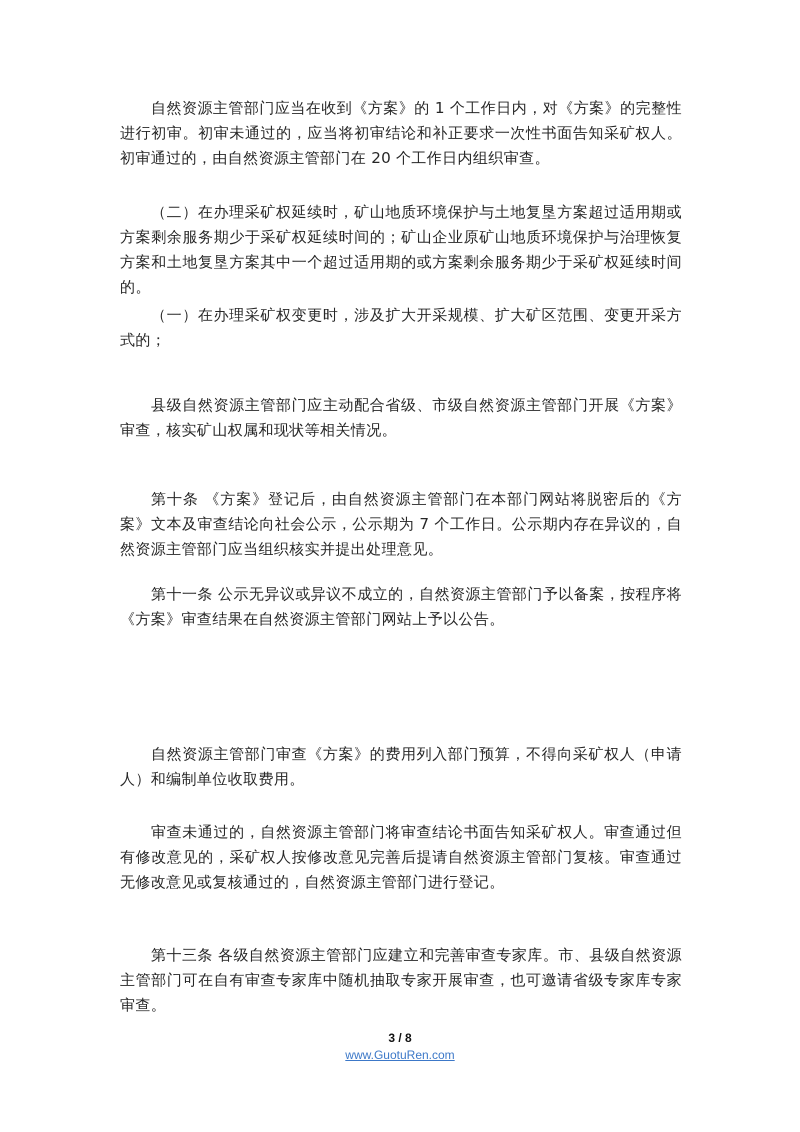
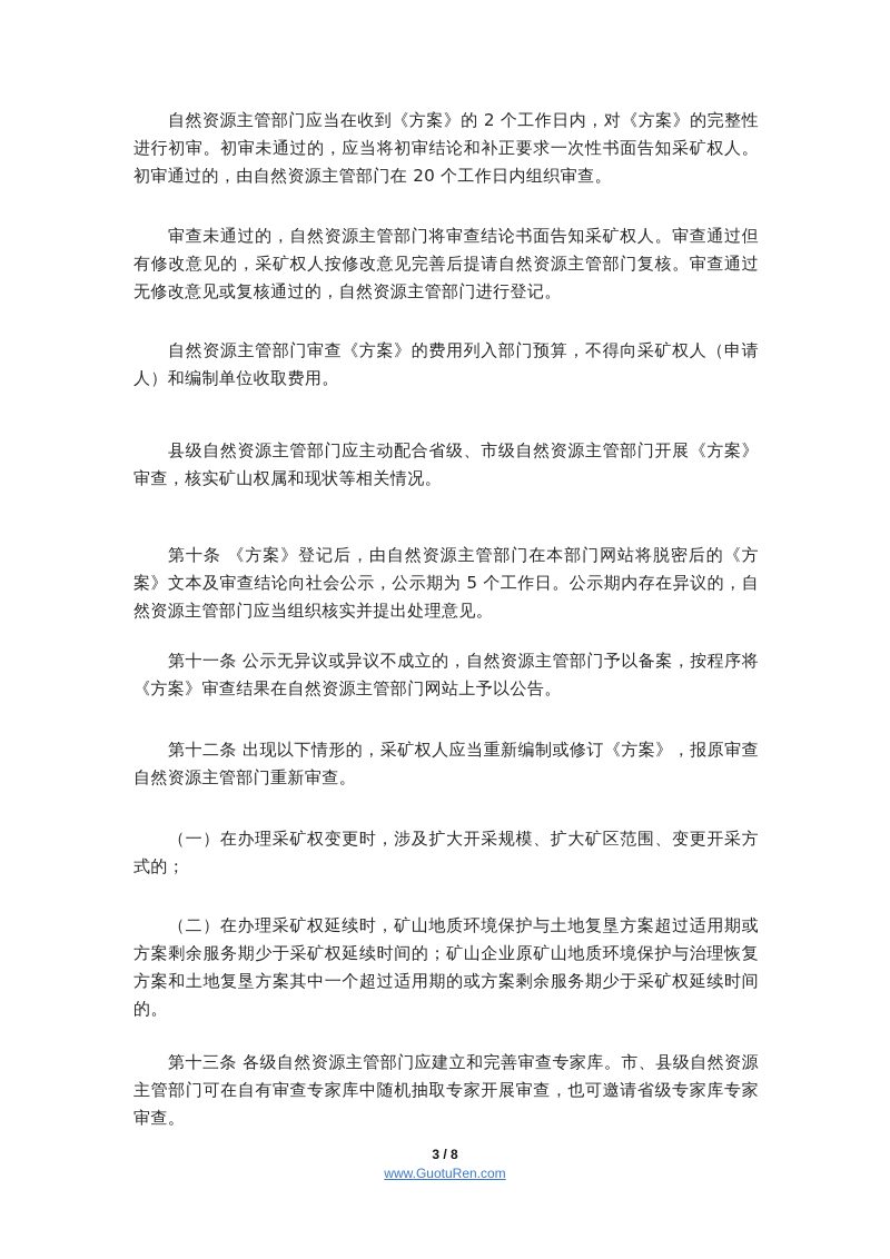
- 自然资源主管部门应当在收到《方案》的 1 个工作日内，对《方案》的完整性进行初审。初审未通过的，应当将初审结论和补正要求一次性书面告知采矿权人。初审通过的，由自然资源主管部门在 20 个工作日内组织审查。
+ 自然资源主管部门应当在收到《方案》的 2 个工作日内，对《方案》的完整性进行初审。初审未通过的，应当将初审结论和补正要求一次性书面告知采矿权人。初审通过的，由自然资源主管部门在 20 个工作日内组织审查。
- （二）在办理采矿权延续时，矿山地质环境保护与土地复垦方案超过适用期或方案剩余服务期少于采矿权延续时间的；矿山企业原矿山地质环境保护与治理恢复方案和土地复垦方案其中一个超过适用期的或方案剩余服务期少于采矿权延续时间的。
+ 审查未通过的，自然资源主管部门将审查结论书面告知采矿权人。审查通过但有修改意见的，采矿权人按修改意见完善后提请自然资源主管部门复核。审查通过无修改意见或复核通过的，自然资源主管部门进行登记。
- （一）在办理采矿权变更时，涉及扩大开采规模、扩大矿区范围、变更开采方式的；
+ 自然资源主管部门审查《方案》的费用列入部门预算，不得向采矿权人（申请人）和编制单位收取费用。
  县级自然资源主管部门应主动配合省级、市级自然资源主管部门开展《方案》审查，核实矿山权属和现状等相关情况。
- 第十条 《方案》登记后，由自然资源主管部门在本部门网站将脱密后的《方案》文本及审查结论向社会公示，公示期为 7 个工作日。公示期内存在异议的，自然资源主管部门应当组织核实并提出处理意见。
+ 第十条 《方案》登记后，由自然资源主管部门在本部门网站将脱密后的《方案》文本及审查结论向社会公示，公示期为 5 个工作日。公示期内存在异议的，自然资源主管部门应当组织核实并提出处理意见。
  第十一条 公示无异议或异议不成立的，自然资源主管部门予以备案，按程序将《方案》审查结果在自然资源主管部门网站上予以公告。
+ 第十二条 出现以下情形的，采矿权人应当重新编制或修订《方案》，报原审查自然资源主管部门重新审查。
- 自然资源主管部门审查《方案》的费用列入部门预算，不得向采矿权人（申请人）和编制单位收取费用。
+ （一）在办理采矿权变更时，涉及扩大开采规模、扩大矿区范围、变更开采方式的；
- 审查未通过的，自然资源主管部门将审查结论书面告知采矿权人。审查通过但有修改意见的，采矿权人按修改意见完善后提请自然资源主管部门复核。审查通过无修改意见或复核通过的，自然资源主管部门进行登记。
+ （二）在办理采矿权延续时，矿山地质环境保护与土地复垦方案超过适用期或方案剩余服务期少于采矿权延续时间的；矿山企业原矿山地质环境保护与治理恢复方案和土地复垦方案其中一个超过适用期的或方案剩余服务期少于采矿权延续时间的。
  第十三条 各级自然资源主管部门应建立和完善审查专家库。市、县级自然资源主管部门可在自有审查专家库中随机抽取专家开展审查，也可邀请省级专家库专家审查。
  3 / 8
  www.GuotuRen.com
